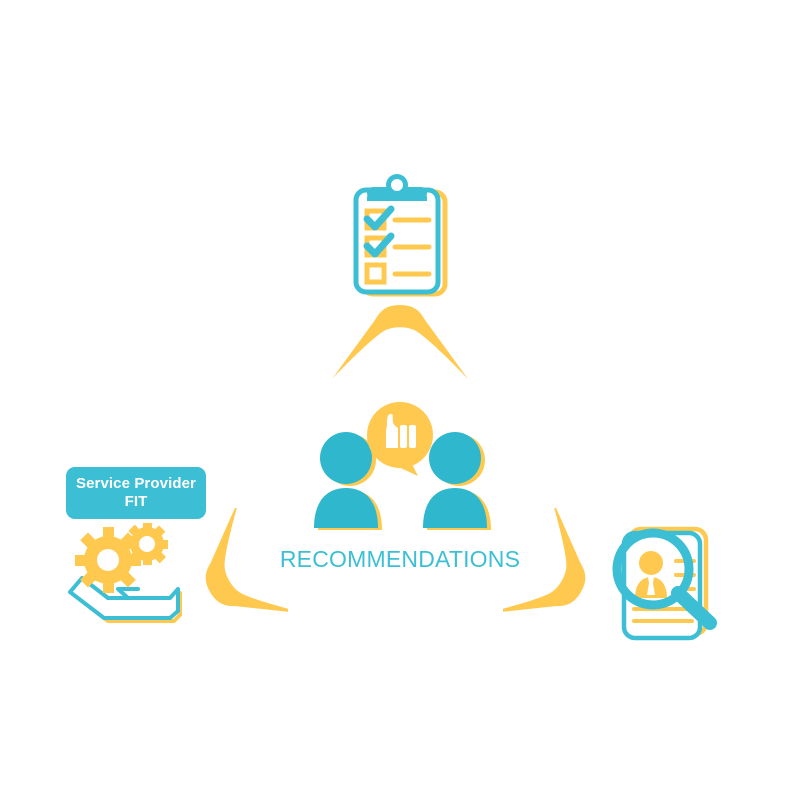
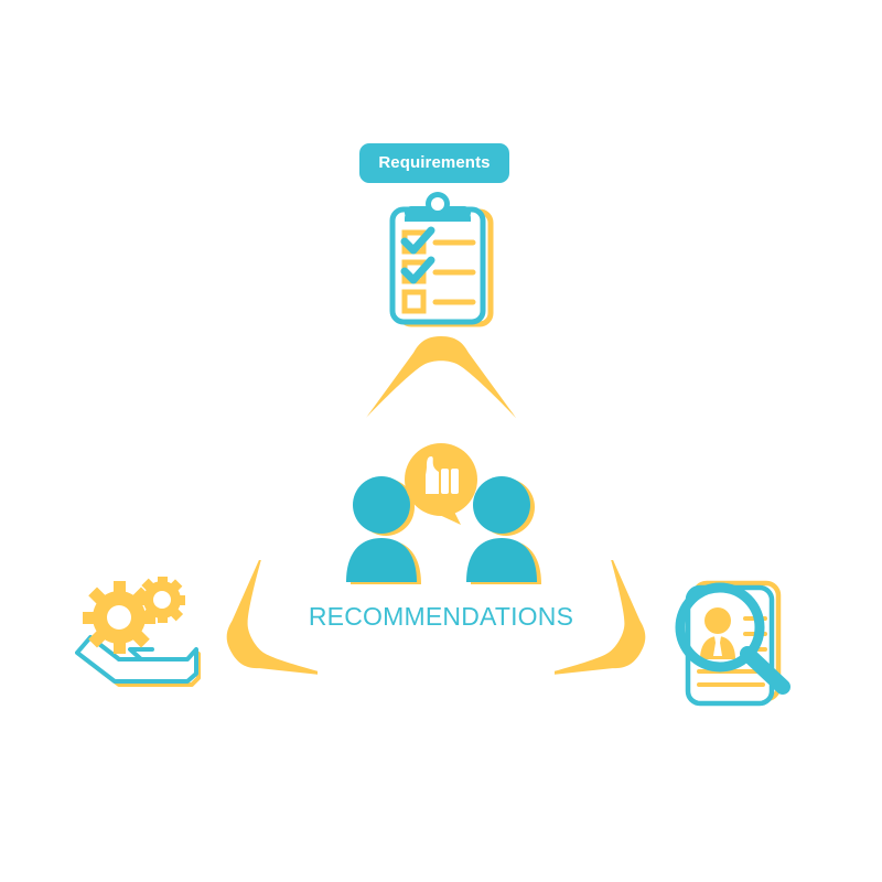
+ Requirements
  RECOMMENDATIONS
- Service Provider
- FIT
